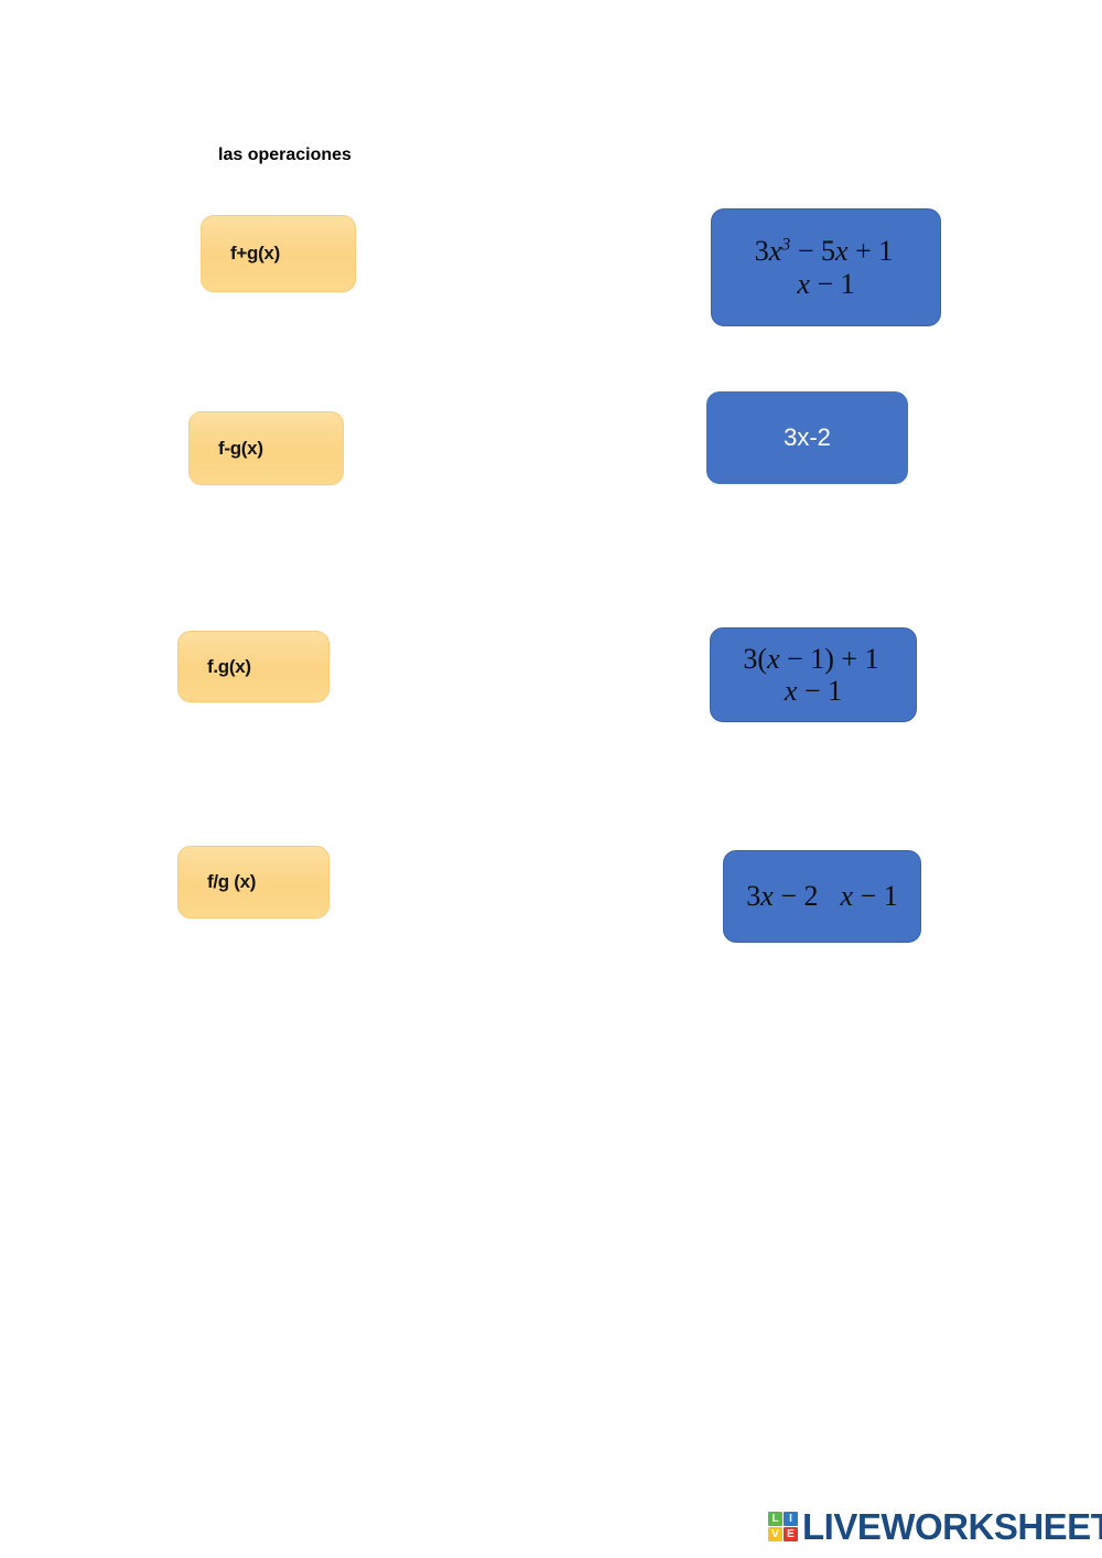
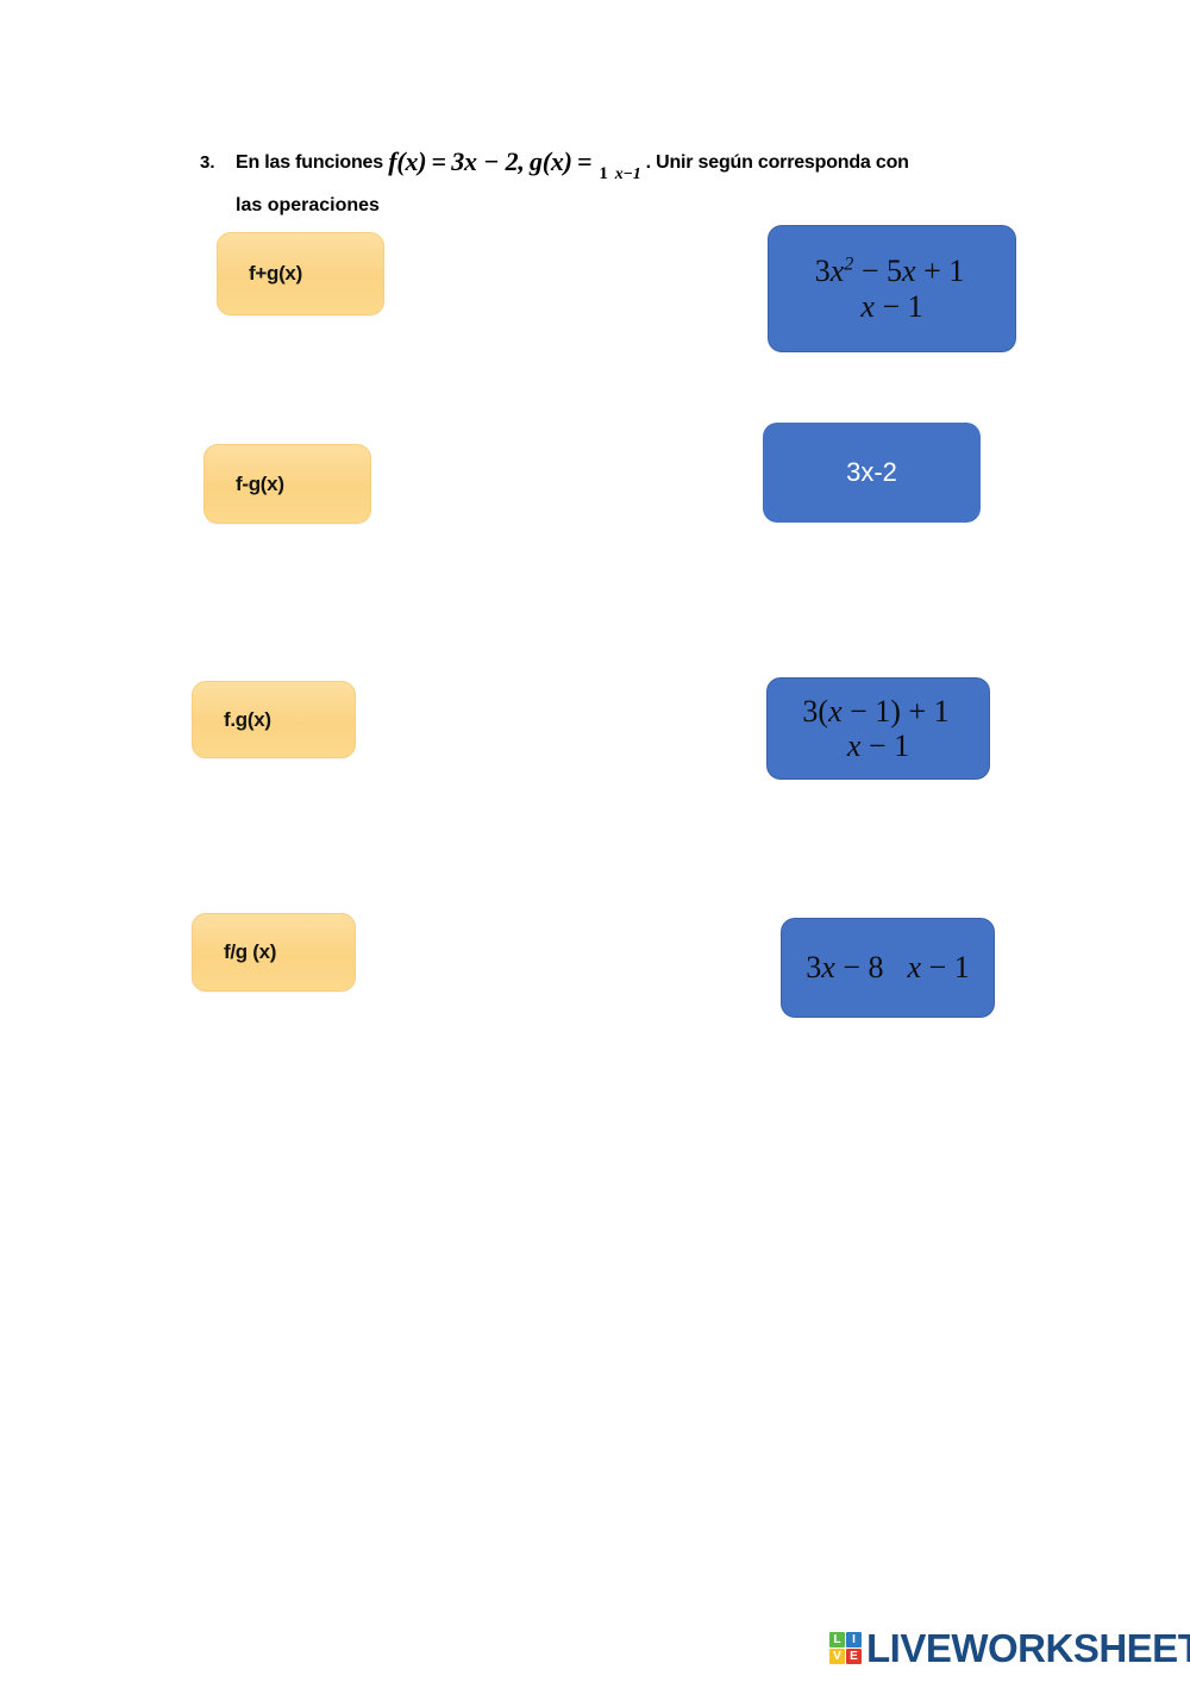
+ 3.
+ En las funciones f(x) = 3x − 2, g(x) = 1 x−1. Unir según corresponda con
  las operaciones
  f+g(x)
  f-g(x)
  f.g(x)
  f/g (x)
- 3x3 − 5x + 1 x − 1
+ 3x2 − 5x + 1 x − 1
  3x-2
  3(x − 1) + 1 x − 1
- 3x − 2 x − 1
+ 3x − 8 x − 1
  L
  I
  V
  E
  LIVEWORKSHEE
